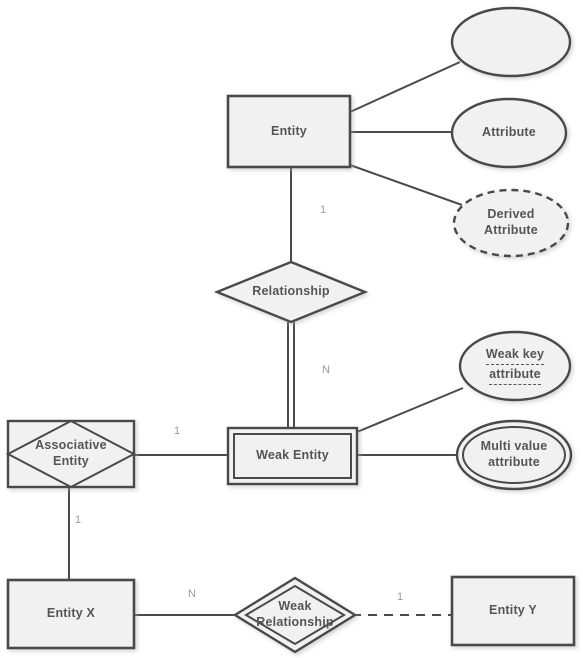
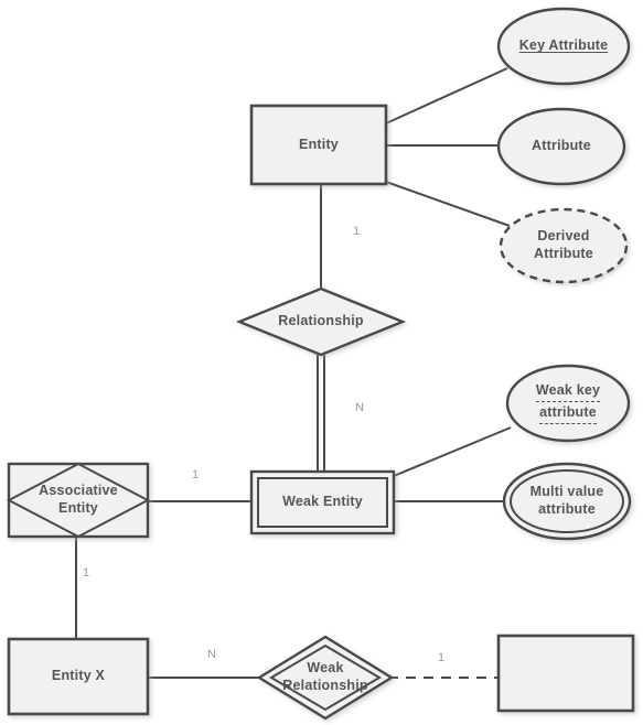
  Entity
+ Key Attribute
  Attribute
  Derived
  Attribute
  Relationship
  Weak Entity
  Weak key
  attribute
  Multi value
  attribute
  Associative
  Entity
  Entity X
  Weak
  Relationship
- Entity Y
  1
  N
  1
  1
  N
  1
